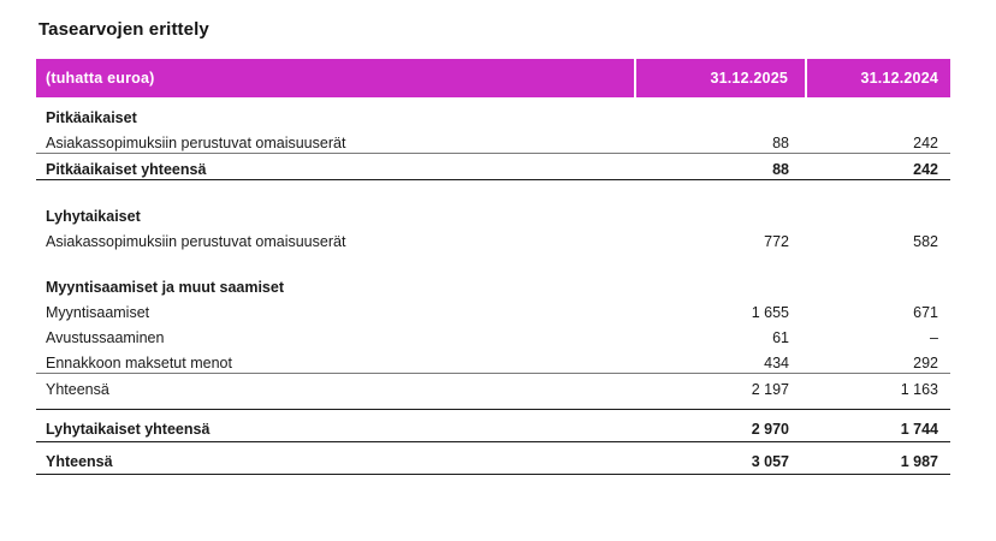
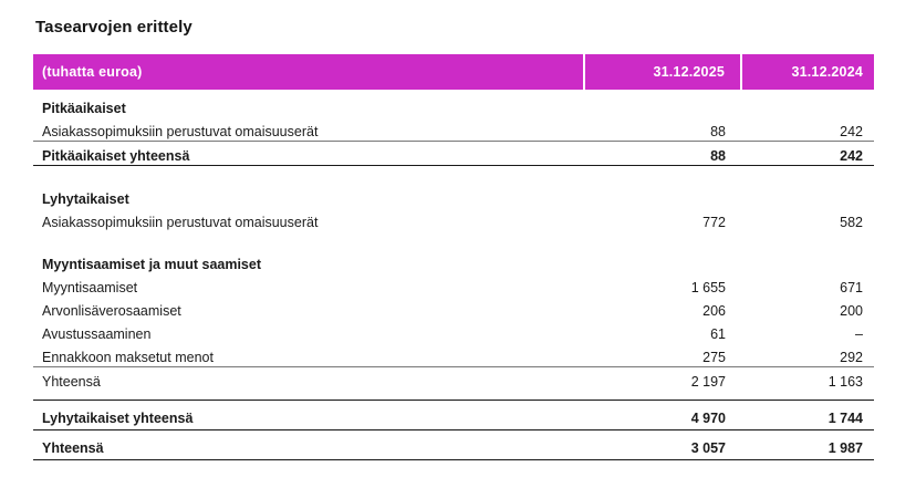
  Tasearvojen erittely
  (tuhatta euroa)	31.12.2025	31.12.2024
  Pitkäaikaiset
  Asiakassopimuksiin perustuvat omaisuuserät	88	242
  Pitkäaikaiset yhteensä	88	242
  Lyhytaikaiset
  Asiakassopimuksiin perustuvat omaisuuserät	772	582
  Myyntisaamiset ja muut saamiset
  Myyntisaamiset	1 655	671
+ Arvonlisäverosaamiset	206	200
  Avustussaaminen	61	–
- Ennakkoon maksetut menot	434	292
+ Ennakkoon maksetut menot	275	292
  Yhteensä	2 197	1 163
- Lyhytaikaiset yhteensä	2 970	1 744
+ Lyhytaikaiset yhteensä	4 970	1 744
  Yhteensä	3 057	1 987
